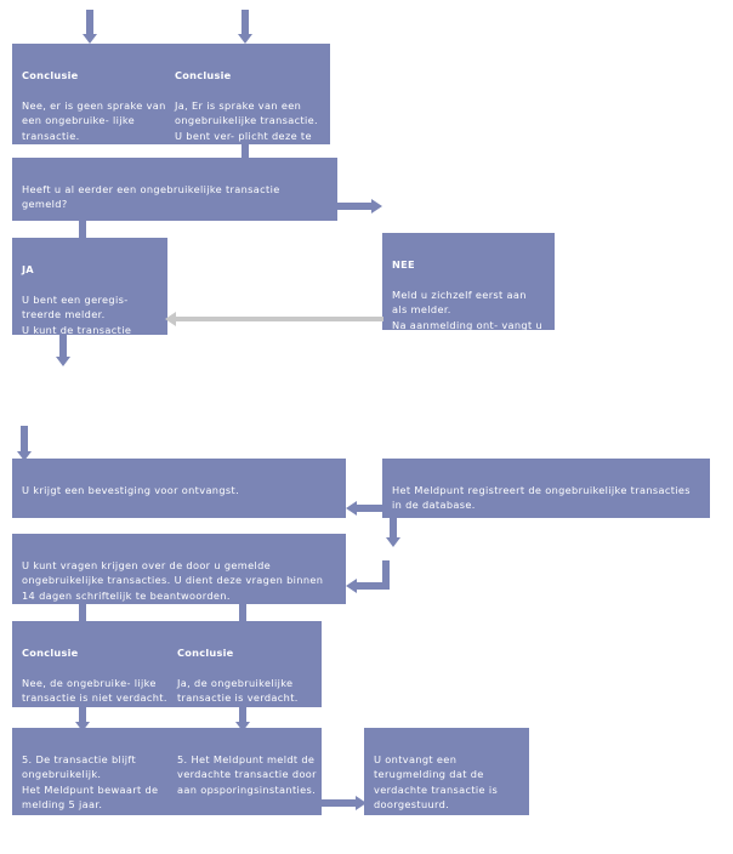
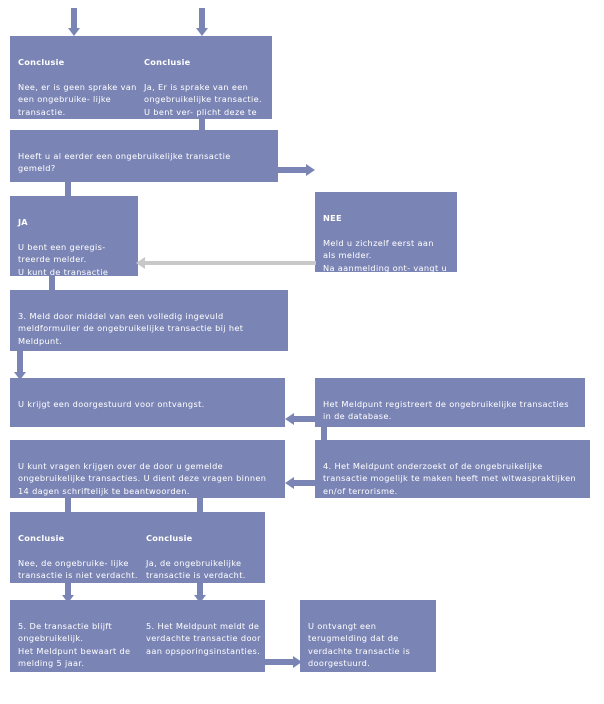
  Conclusie
  Nee, er is geen sprake van een ongebruike- lijke transactie.
  Conclusie
  Ja, Er is sprake van een ongebruikelijke transactie. U bent ver- plicht deze te
  Heeft u al eerder een ongebruikelijke transactie gemeld?
  JA
  U bent een geregis- treerde melder.
  U kunt de transactie
  NEE
  Meld u zichzelf eerst aan als melder.
+ 3. Meld door middel van een volledig ingevuld meldformulier de ongebruikelijke transactie bij het Meldpunt.
- U krijgt een bevestiging voor ontvangst.
+ U krijgt een doorgestuurd voor ontvangst.
  Het Meldpunt registreert de ongebruikelijke transacties in de database.
  U kunt vragen krijgen over de door u gemelde ongebruikelijke transacties. U dient deze vragen binnen 14 dagen schriftelijk te beantwoorden.
+ 4. Het Meldpunt onderzoekt of de ongebruikelijke transactie mogelijk te maken heeft met witwaspraktijken en/of terrorisme.
  Conclusie
  Nee, de ongebruike- lijke transactie is niet verdacht.
  Conclusie
  Ja, de ongebruikelijke transactie is verdacht.
  5. De transactie blijft ongebruikelijk.
  Het Meldpunt bewaart de melding 5 jaar.
  5. Het Meldpunt meldt de verdachte transactie door aan opsporingsinstanties.
  U ontvangt een terugmelding dat de verdachte transactie is doorgestuurd.
